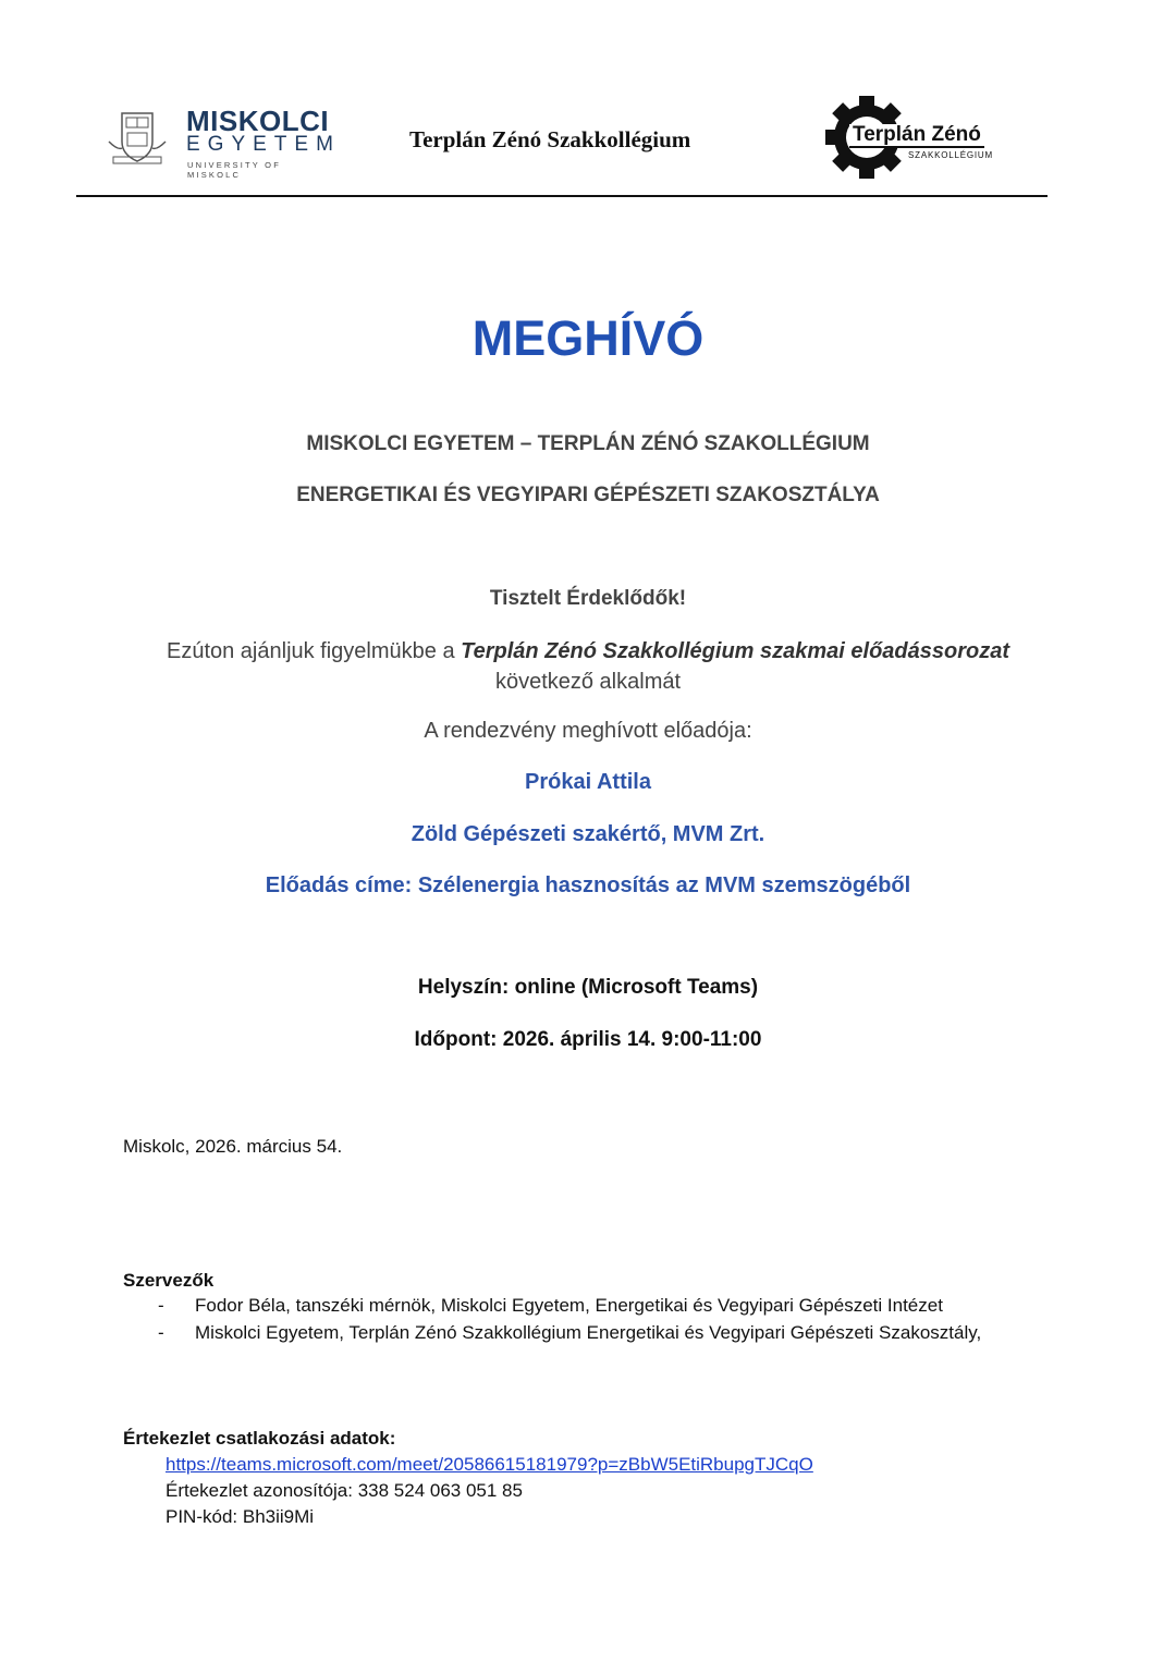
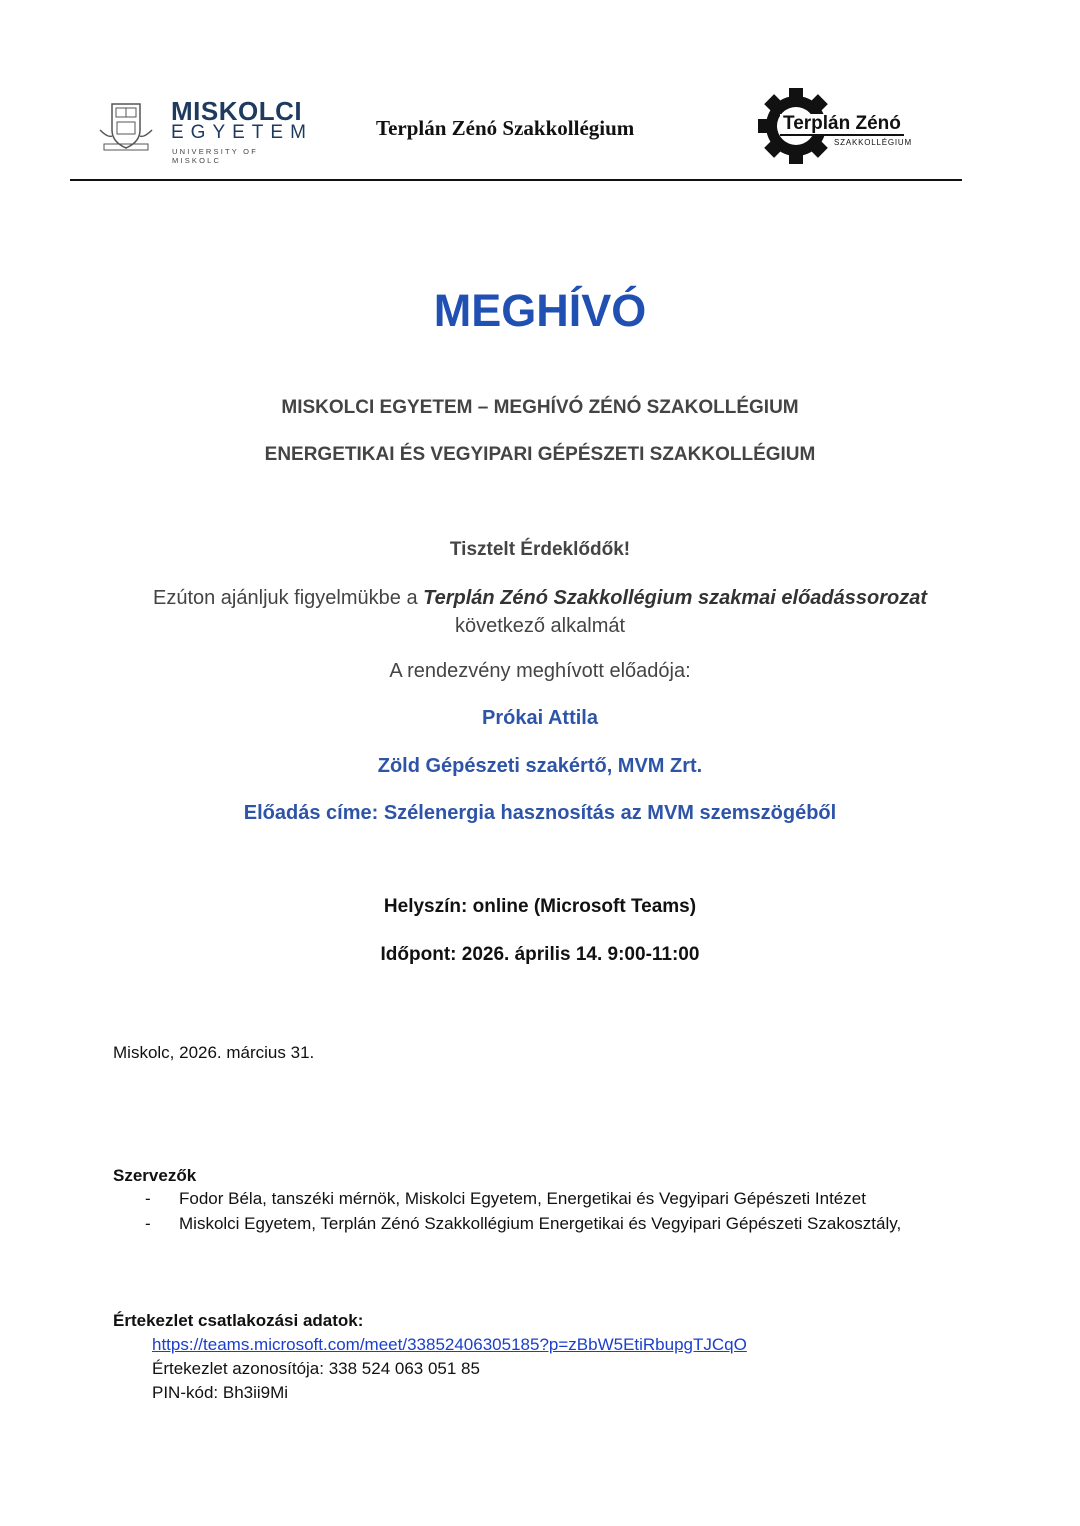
  MISKOLCI
  EGYETEM
  UNIVERSITY OF MISKOLC
  Terplán Zénó Szakkollégium
  Terplán Zénó
  SZAKKOLLÉGIUM
  MEGHÍVÓ
- MISKOLCI EGYETEM – TERPLÁN ZÉNÓ SZAKOLLÉGIUM
+ MISKOLCI EGYETEM – MEGHÍVÓ ZÉNÓ SZAKOLLÉGIUM
- ENERGETIKAI ÉS VEGYIPARI GÉPÉSZETI SZAKOSZTÁLYA
+ ENERGETIKAI ÉS VEGYIPARI GÉPÉSZETI SZAKKOLLÉGIUM
  Tisztelt Érdeklődők!
  Ezúton ajánljuk figyelmükbe a Terplán Zénó Szakkollégium szakmai előadássorozat
  következő alkalmát
  A rendezvény meghívott előadója:
  Prókai Attila
  Zöld Gépészeti szakértő, MVM Zrt.
  Előadás címe: Szélenergia hasznosítás az MVM szemszögéből
  Helyszín: online (Microsoft Teams)
  Időpont: 2026. április 14. 9:00-11:00
- Miskolc, 2026. március 54.
+ Miskolc, 2026. március 31.
  Szervezők
  - Fodor Béla, tanszéki mérnök, Miskolci Egyetem, Energetikai és Vegyipari Gépészeti Intézet
  - Miskolci Egyetem, Terplán Zénó Szakkollégium Energetikai és Vegyipari Gépészeti Szakosztály,
  Értekezlet csatlakozási adatok:
- https://teams.microsoft.com/meet/20586615181979?p=zBbW5EtiRbupgTJCqO
+ https://teams.microsoft.com/meet/33852406305185?p=zBbW5EtiRbupgTJCqO
  Értekezlet azonosítója: 338 524 063 051 85
  PIN-kód: Bh3ii9Mi
